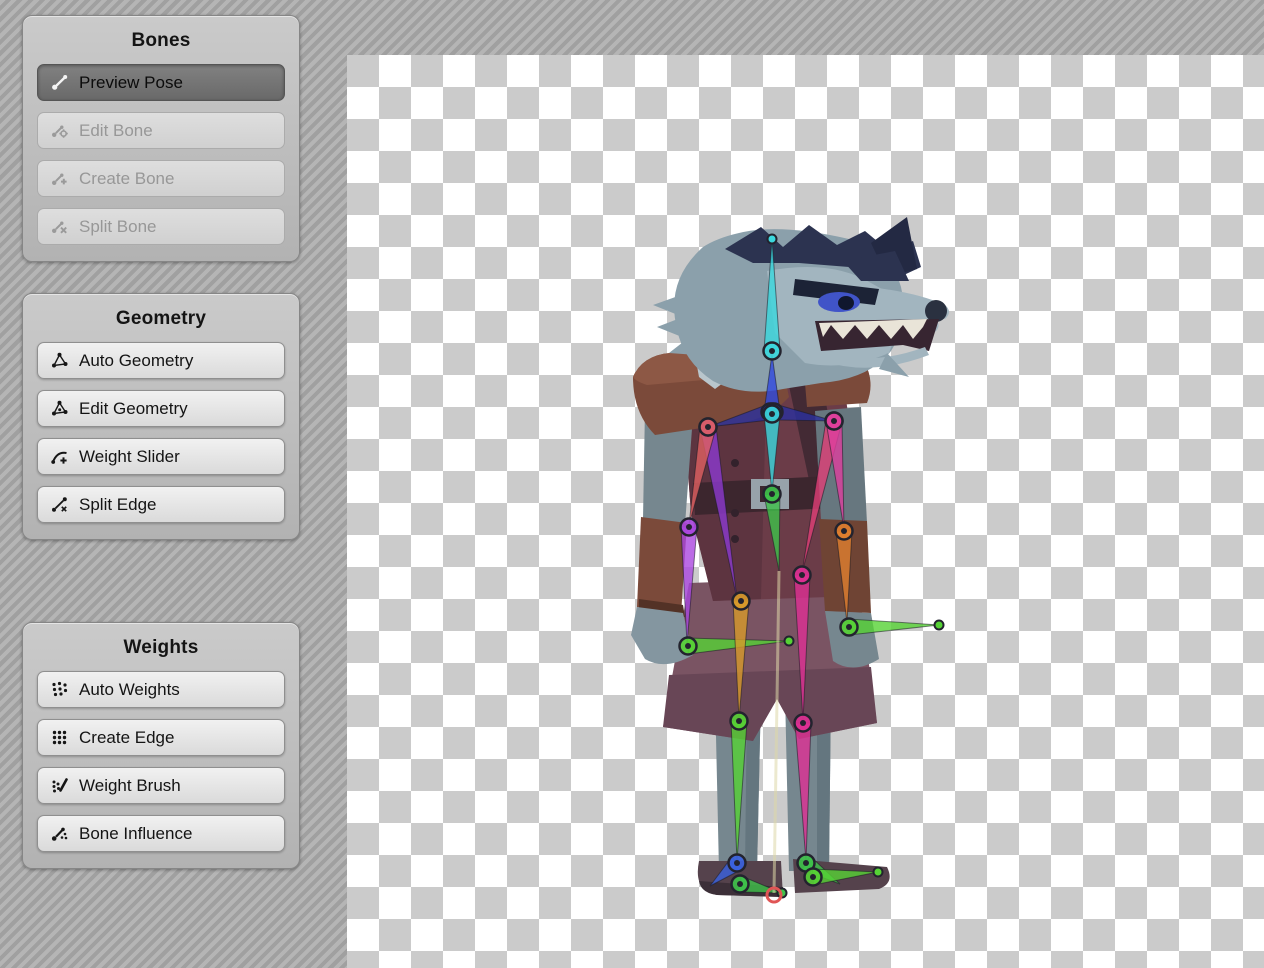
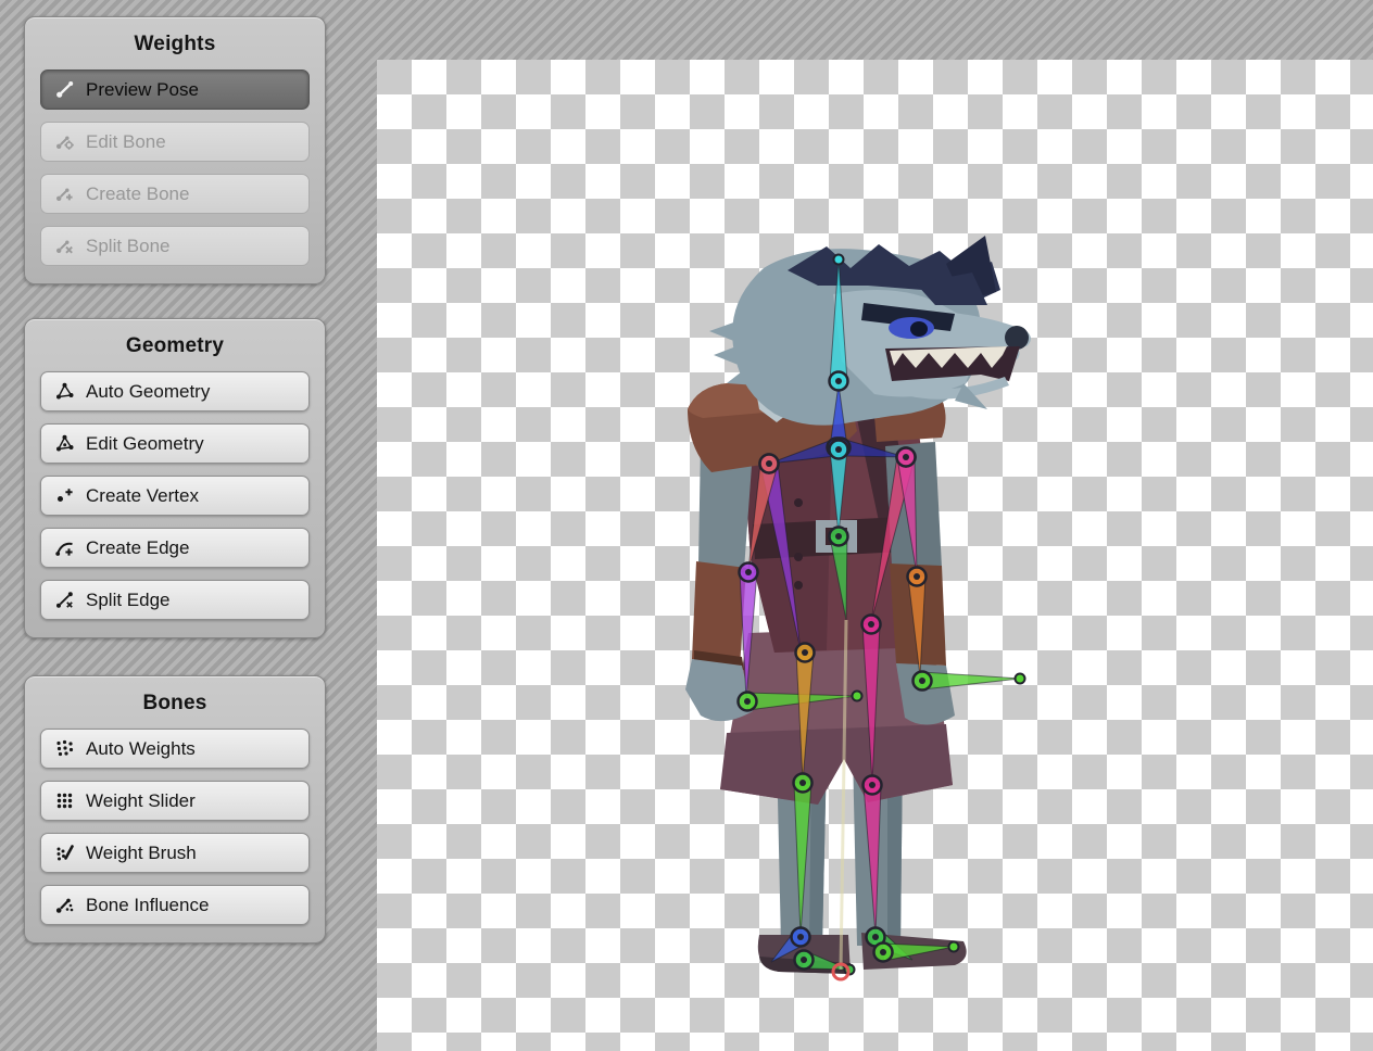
- Bones
+ Weights
  Preview Pose
  Edit Bone
  Create Bone
  Split Bone
  Geometry
  Auto Geometry
  Edit Geometry
+ Create Vertex
- Weight Slider
+ Create Edge
  Split Edge
- Weights
+ Bones
  Auto Weights
- Create Edge
+ Weight Slider
  Weight Brush
  Bone Influence
